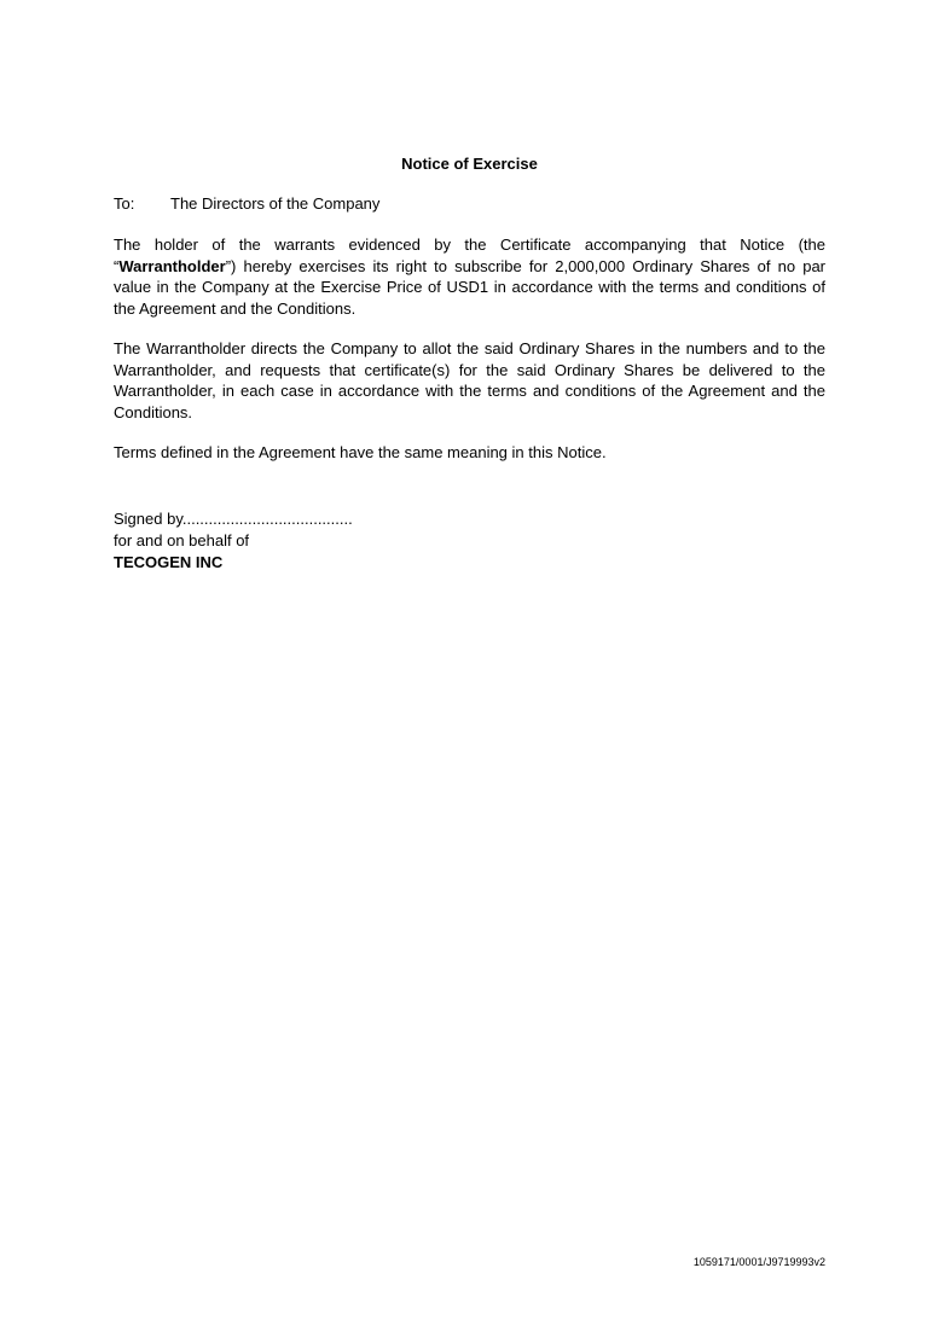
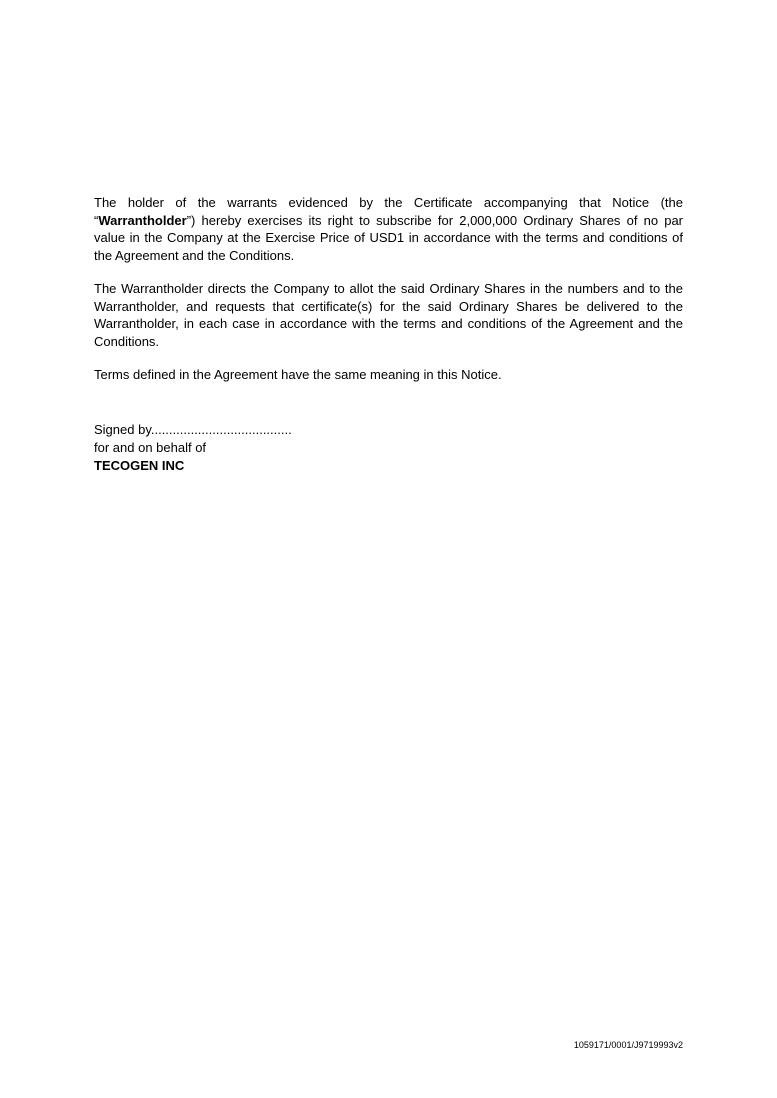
- Notice of Exercise
- To: The Directors of the Company
  The holder of the warrants evidenced by the Certificate accompanying that Notice (the “Warrantholder”) hereby exercises its right to subscribe for 2,000,000 Ordinary Shares of no par value in the Company at the Exercise Price of USD1 in accordance with the terms and conditions of the Agreement and the Conditions.
  The Warrantholder directs the Company to allot the said Ordinary Shares in the numbers and to the Warrantholder, and requests that certificate(s) for the said Ordinary Shares be delivered to the Warrantholder, in each case in accordance with the terms and conditions of the Agreement and the Conditions.
  Terms defined in the Agreement have the same meaning in this Notice.
  Signed by.......................................
  for and on behalf of
  TECOGEN INC
  1059171/0001/J9719993v2
